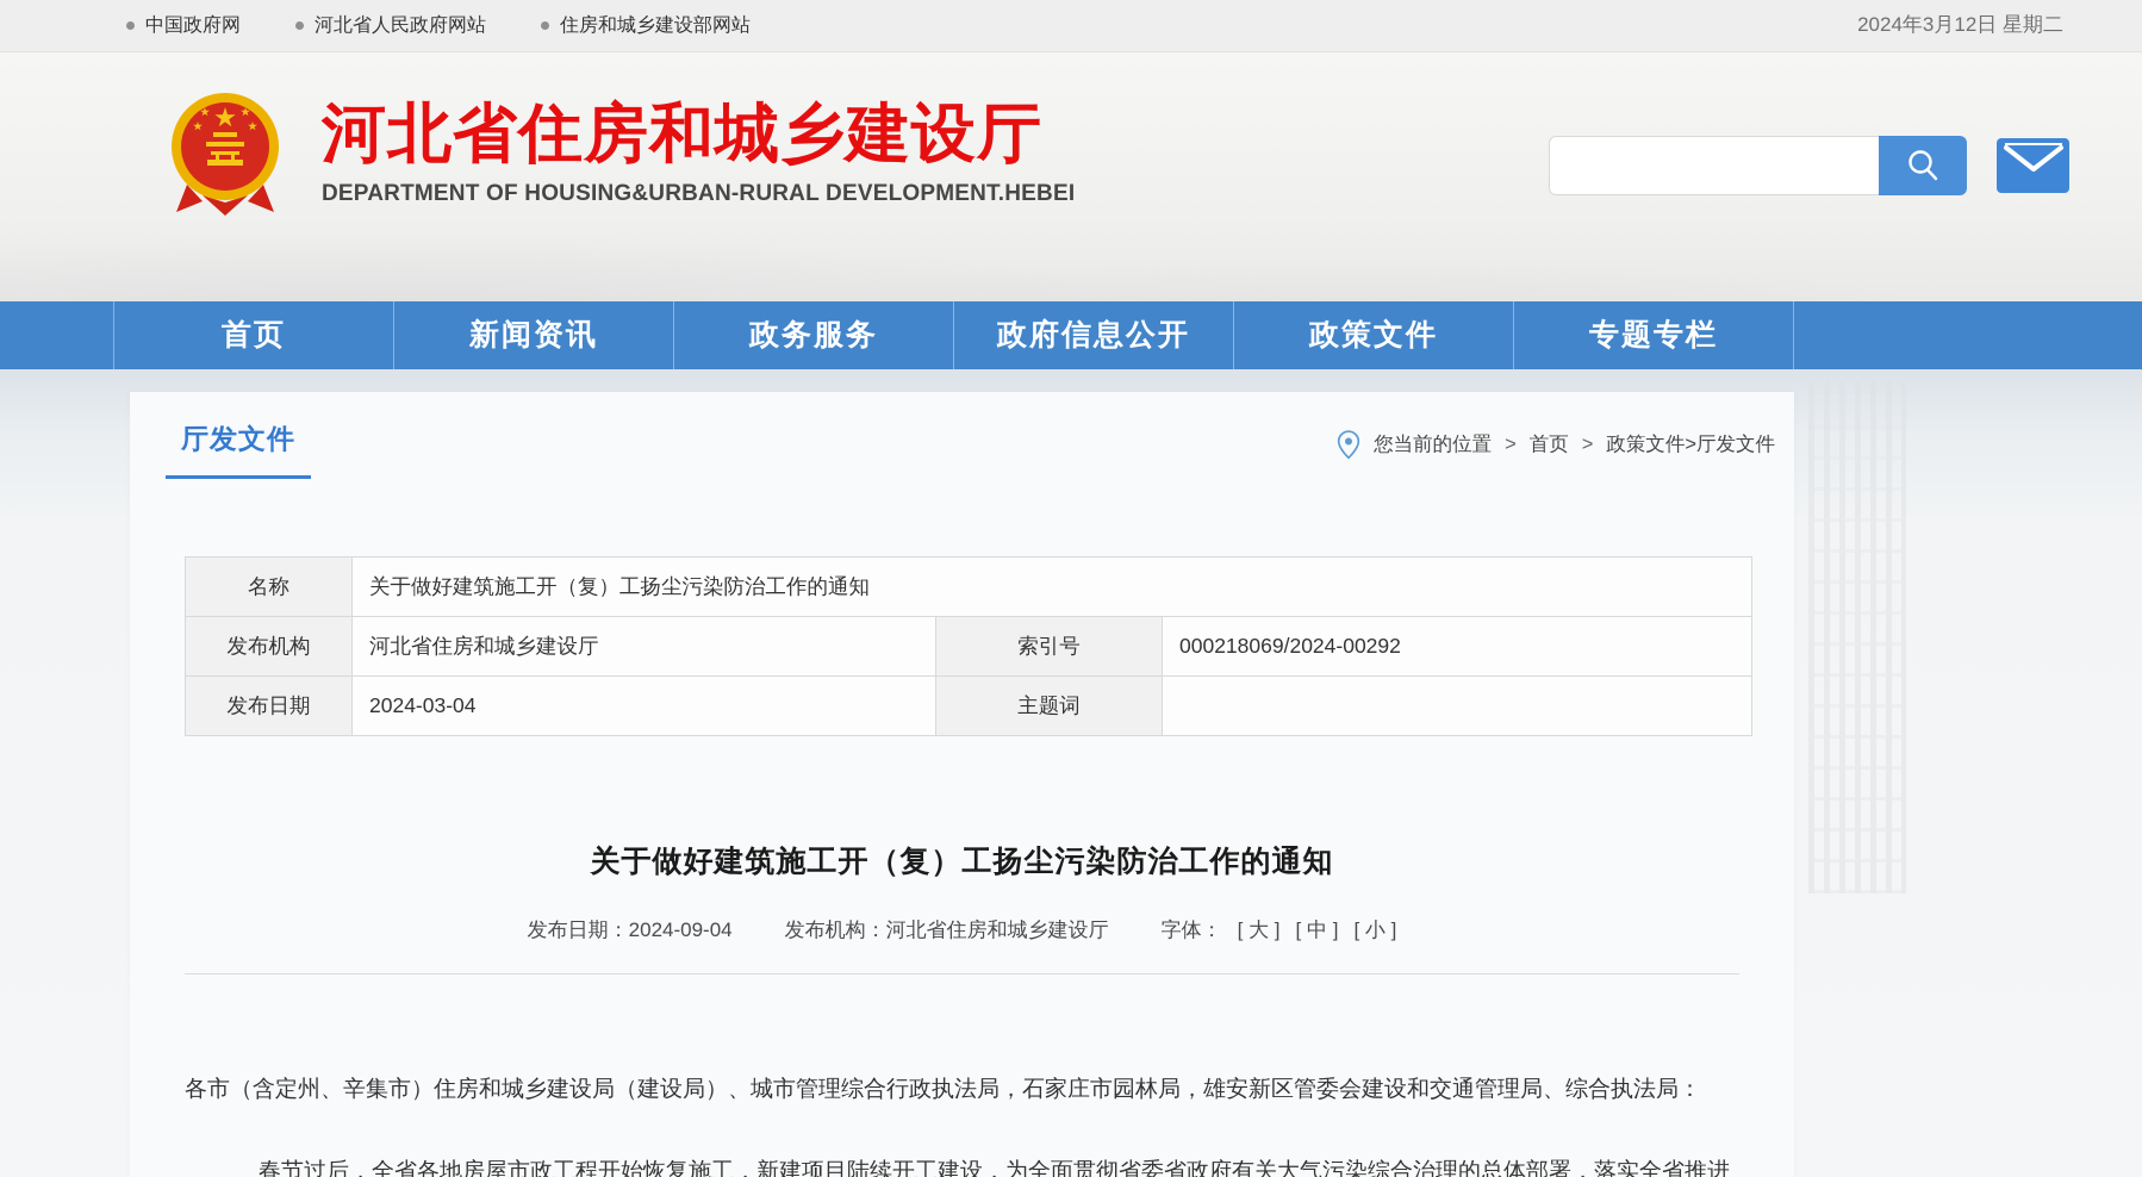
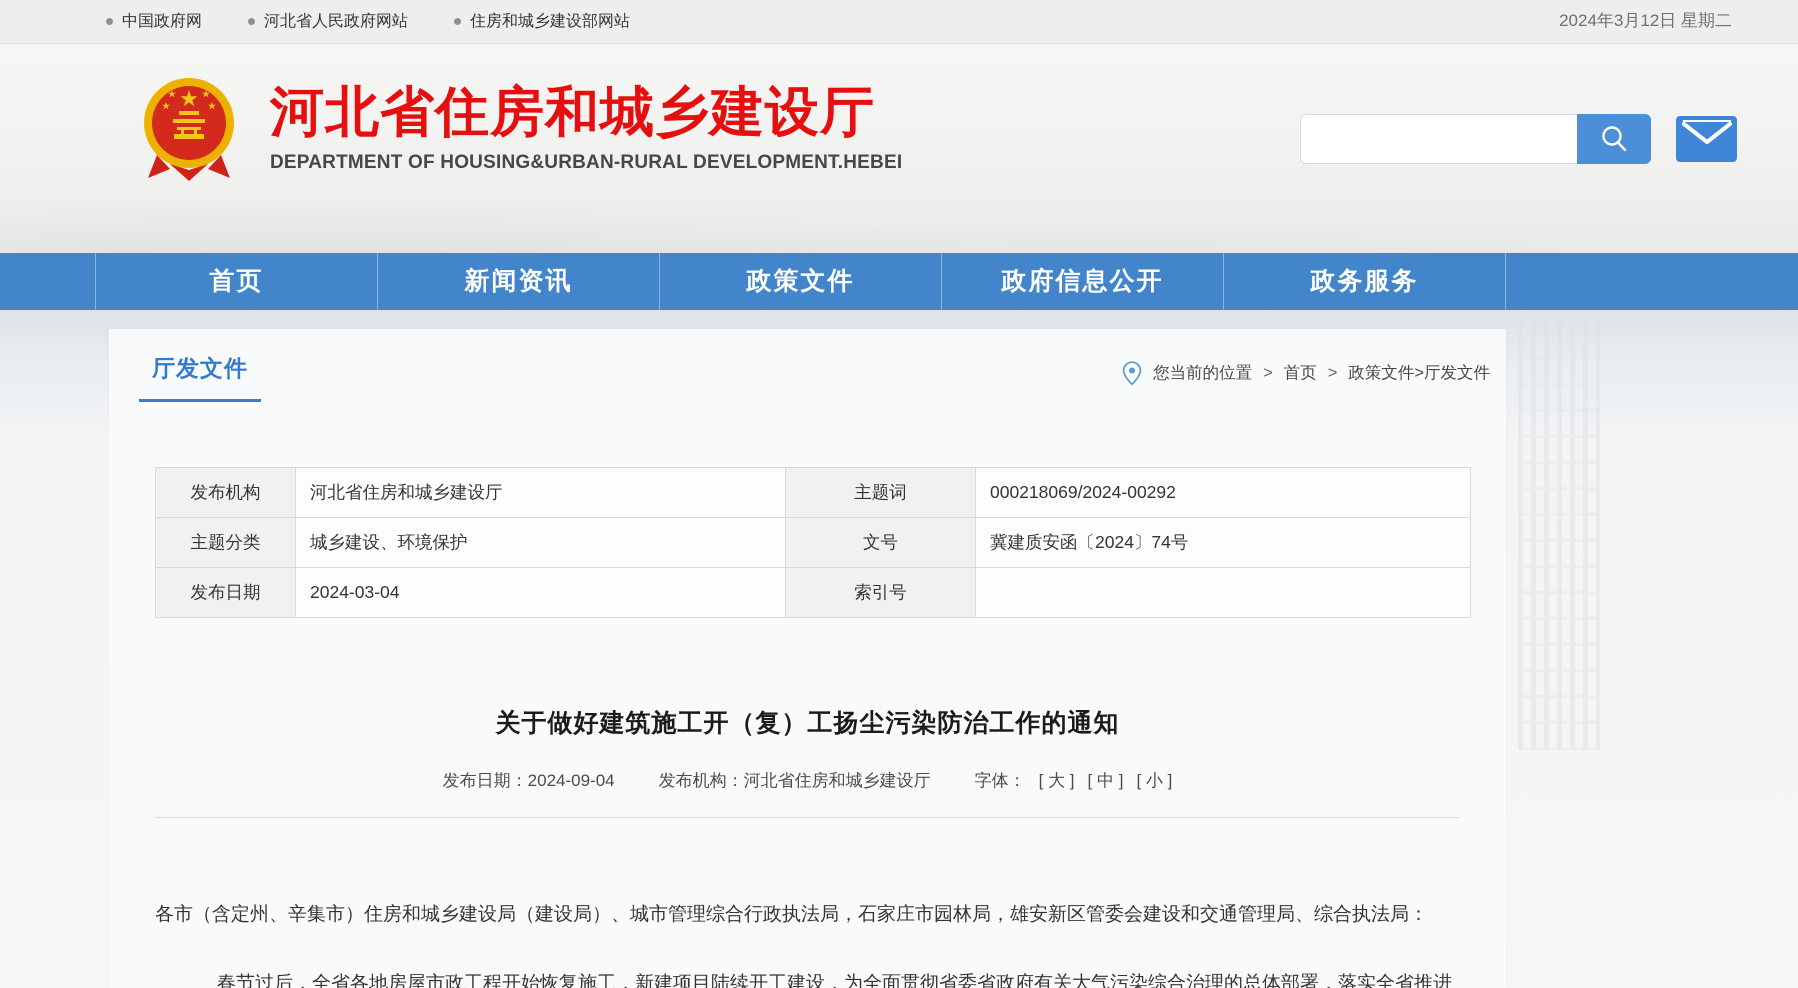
  中国政府网
  河北省人民政府网站
  住房和城乡建设部网站
  2024年3月12日 星期二
  河北省住房和城乡建设厅
  DEPARTMENT OF HOUSING&URBAN-RURAL DEVELOPMENT.HEBEI
  首页
  新闻资讯
- 政务服务
+ 政策文件
  政府信息公开
- 政策文件
+ 政务服务
- 专题专栏
  厅发文件
  您当前的位置
  >
  首页
  >
  政策文件>厅发文件
- 名称	关于做好建筑施工开（复）工扬尘污染防治工作的通知
- 发布机构	河北省住房和城乡建设厅	索引号	000218069/2024-00292
+ 发布机构	河北省住房和城乡建设厅	主题词	000218069/2024-00292
+ 主题分类	城乡建设、环境保护	文号	冀建质安函〔2024〕74号
- 发布日期	2024-03-04	主题词
+ 发布日期	2024-03-04	索引号
  关于做好建筑施工开（复）工扬尘污染防治工作的通知
  发布日期：2024-09-04
  发布机构：河北省住房和城乡建设厅
  字体：
  [ 大 ]
  [ 中 ]
  [ 小 ]
  各市（含定州、辛集市）住房和城乡建设局（建设局）、城市管理综合行政执法局，石家庄市园林局，雄安新区管委会建设和交通管理局、综合执法局：
  春节过后，全省各地房屋市政工程开始恢复施工，新建项目陆续开工建设，为全面贯彻省委省政府有关大气污染综合治理的总体部署，落实全省推进
